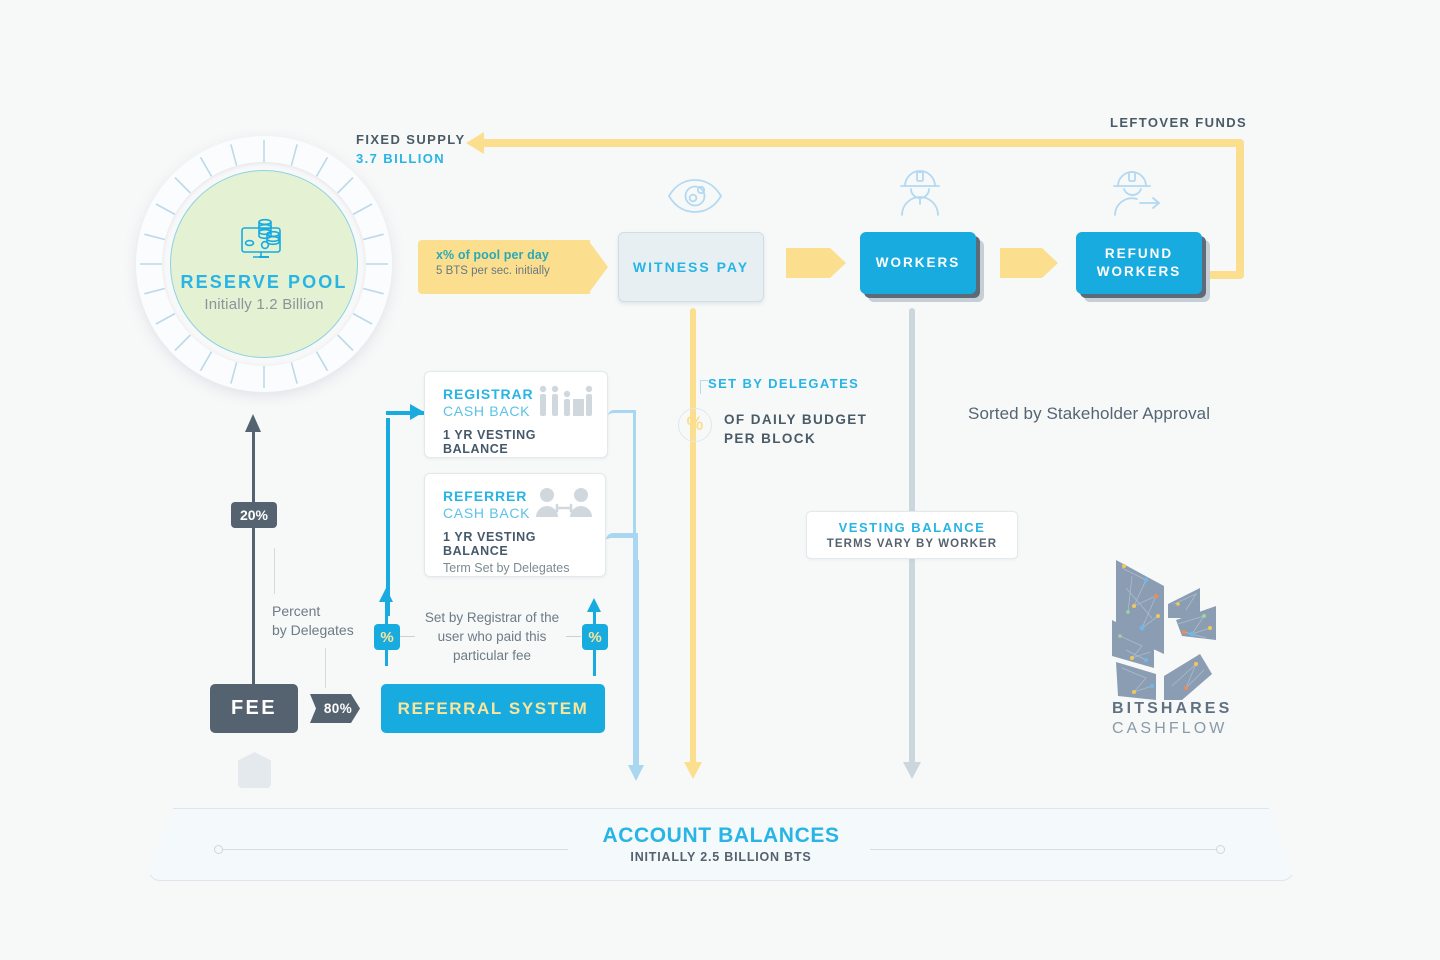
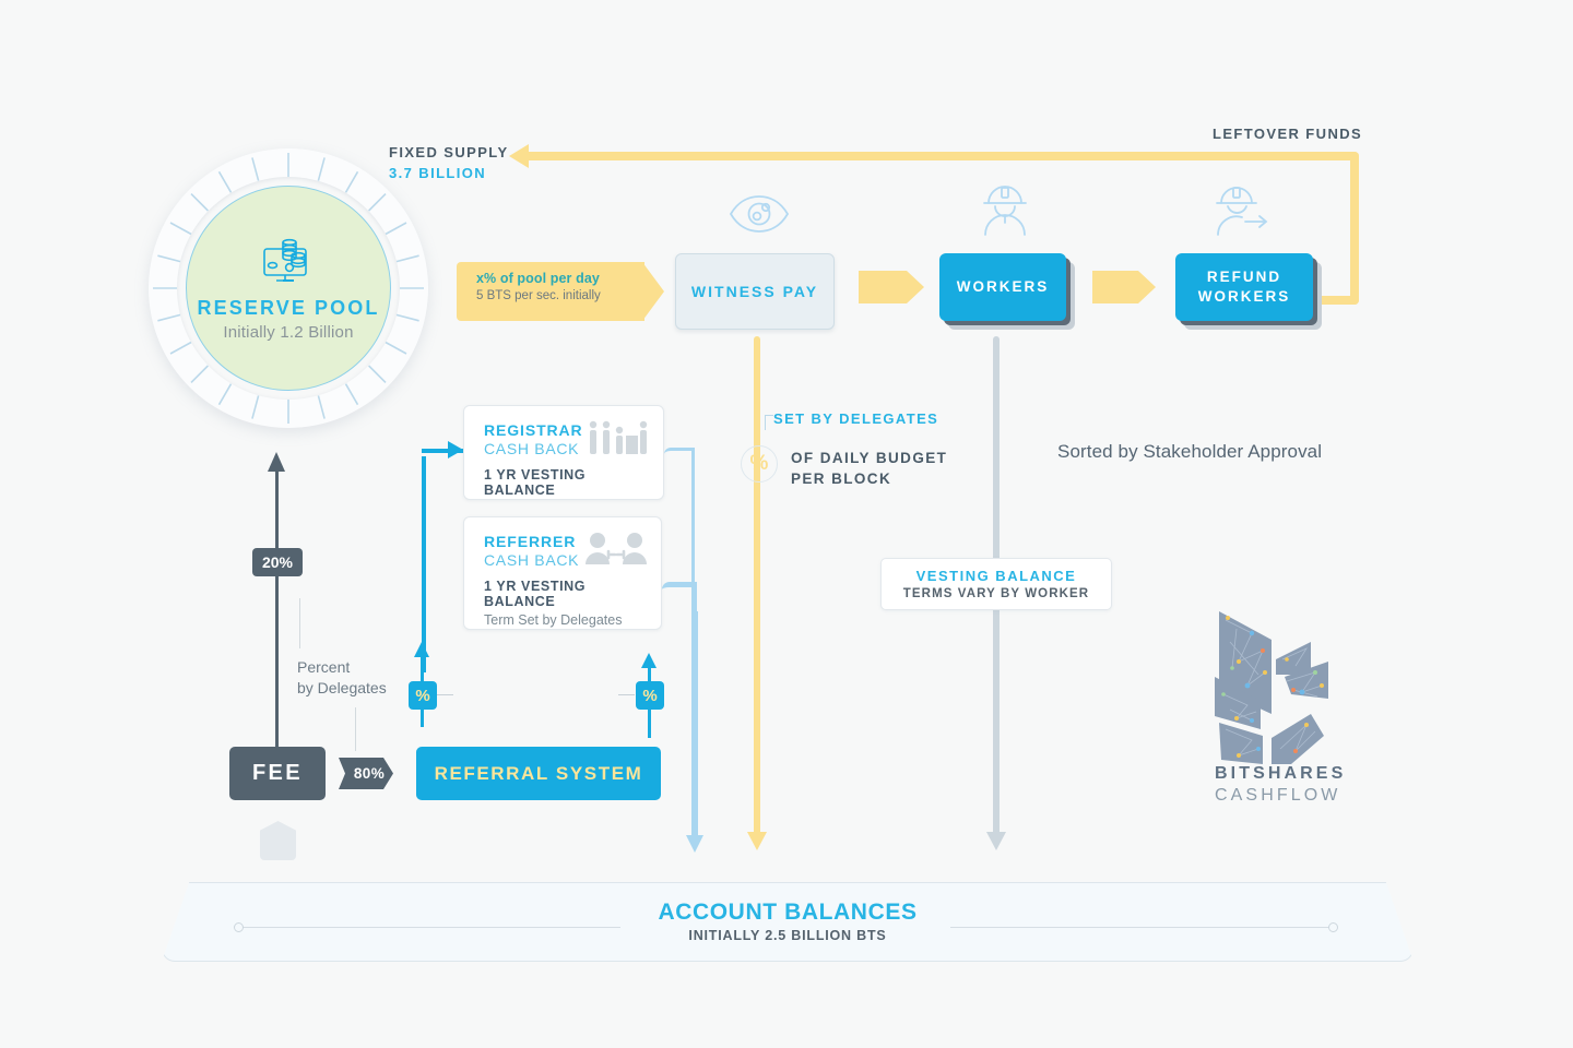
  RESERVE POOL
  Initially 1.2 Billion
  FIXED SUPPLY
  3.7 BILLION
  LEFTOVER FUNDS
  x% of pool per day
  5 BTS per sec. initially
  WITNESS PAY
  WORKERS
  REFUND
  WORKERS
  REGISTRAR
  CASH BACK
  1 YR VESTING BALANCE
  REFERRER
  CASH BACK
  1 YR VESTING BALANCE
  Term Set by Delegates
  SET BY DELEGATES
  %
  OF DAILY BUDGET
  PER BLOCK
  Sorted by Stakeholder Approval
  VESTING BALANCE
  TERMS VARY BY WORKER
  20%
  Percent
  by Delegates
  %
  %
- Set by Registrar of the user who paid this particular fee
  FEE
  80%
  REFERRAL SYSTEM
  BITSHARES
  CASHFLOW
  ACCOUNT BALANCES
  INITIALLY 2.5 BILLION BTS
